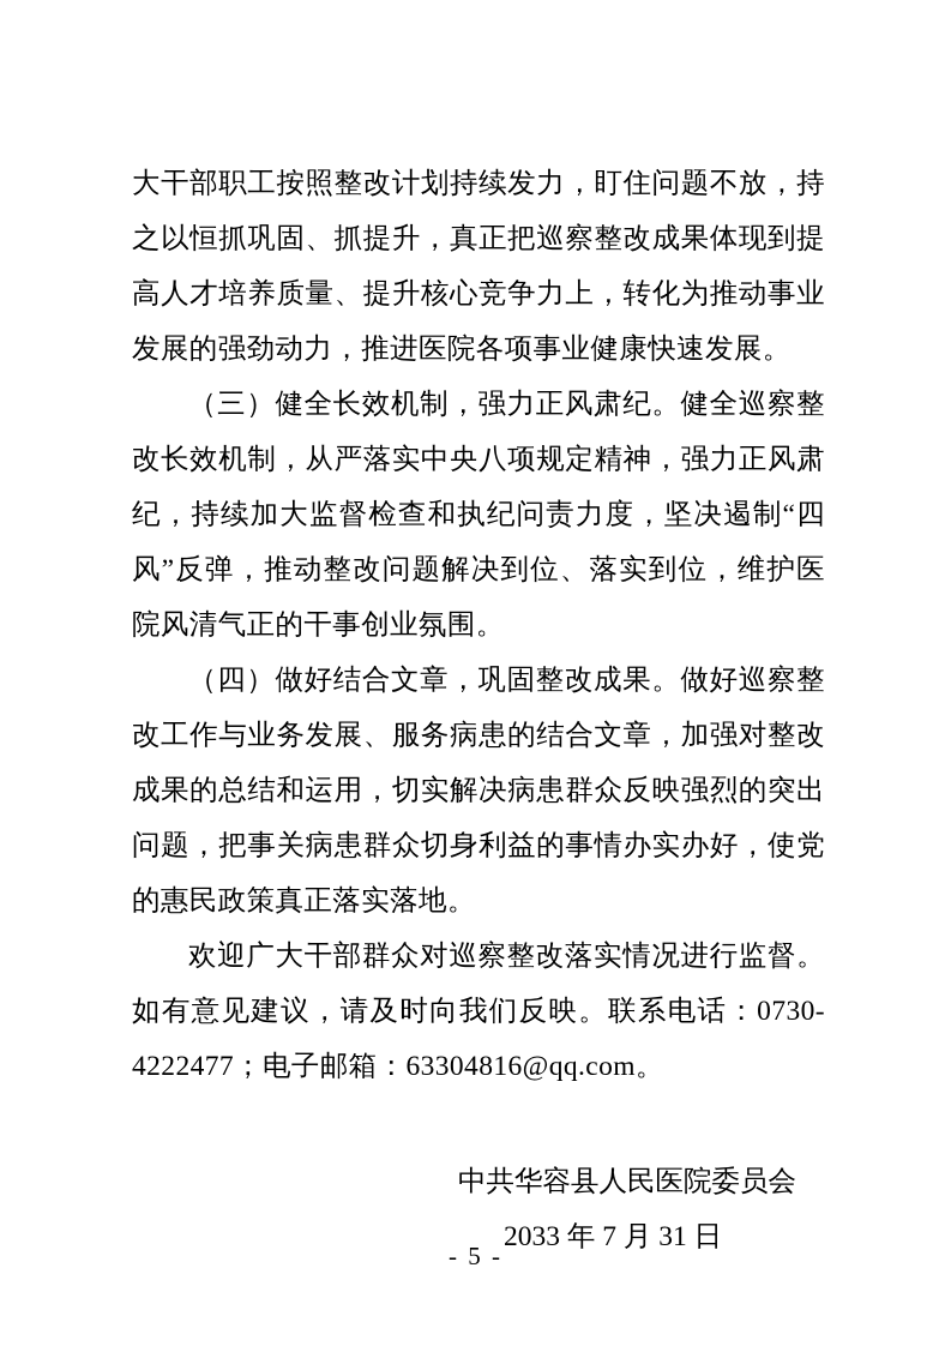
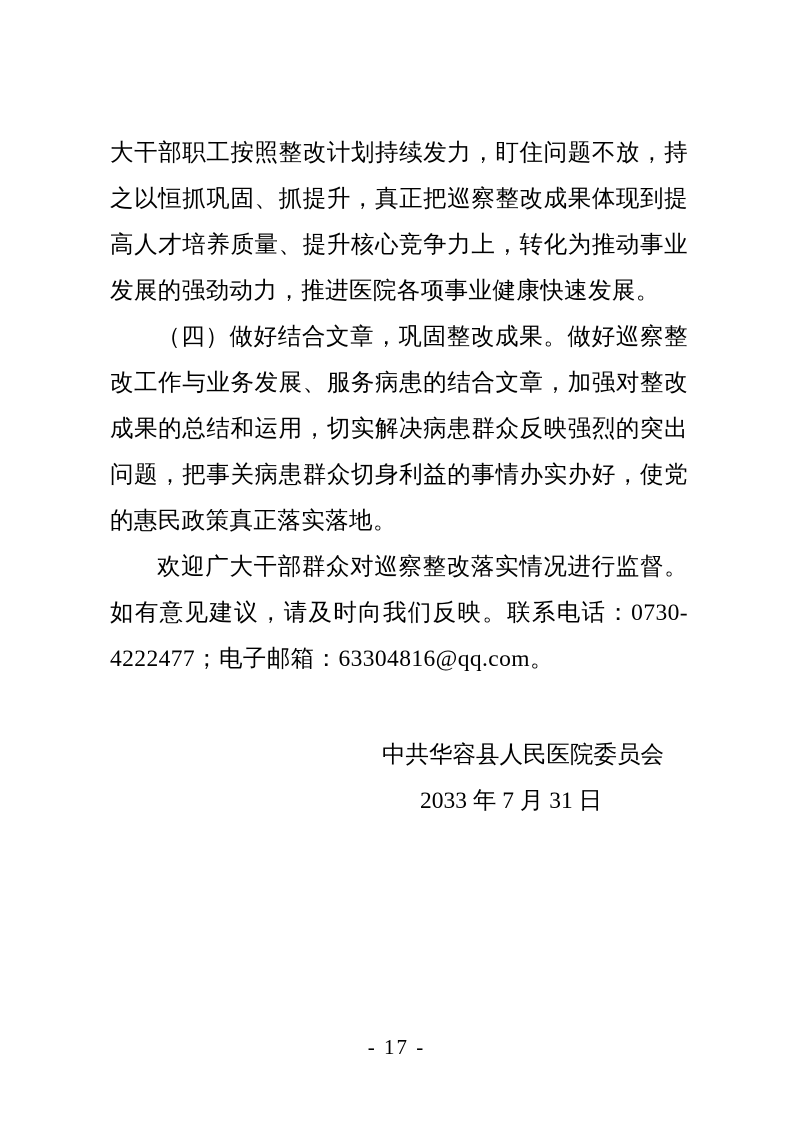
  大干部职工按照整改计划持续发力，盯住问题不放，持之以恒抓巩固、抓提升，真正把巡察整改成果体现到提高人才培养质量、提升核心竞争力上，转化为推动事业发展的强劲动力，推进医院各项事业健康快速发展。
- （三）健全长效机制，强力正风肃纪。健全巡察整改长效机制，从严落实中央八项规定精神，强力正风肃纪，持续加大监督检查和执纪问责力度，坚决遏制“四风”反弹，推动整改问题解决到位、落实到位，维护医院风清气正的干事创业氛围。
  （四）做好结合文章，巩固整改成果。做好巡察整改工作与业务发展、服务病患的结合文章，加强对整改成果的总结和运用，切实解决病患群众反映强烈的突出问题，把事关病患群众切身利益的事情办实办好，使党的惠民政策真正落实落地。
  欢迎广大干部群众对巡察整改落实情况进行监督。如有意见建议，请及时向我们反映。联系电话：0730-4222477；电子邮箱：63304816@qq.com。
  中共华容县人民医院委员会
  2033 年 7 月 31 日
- - 5 -
+ - 17 -
